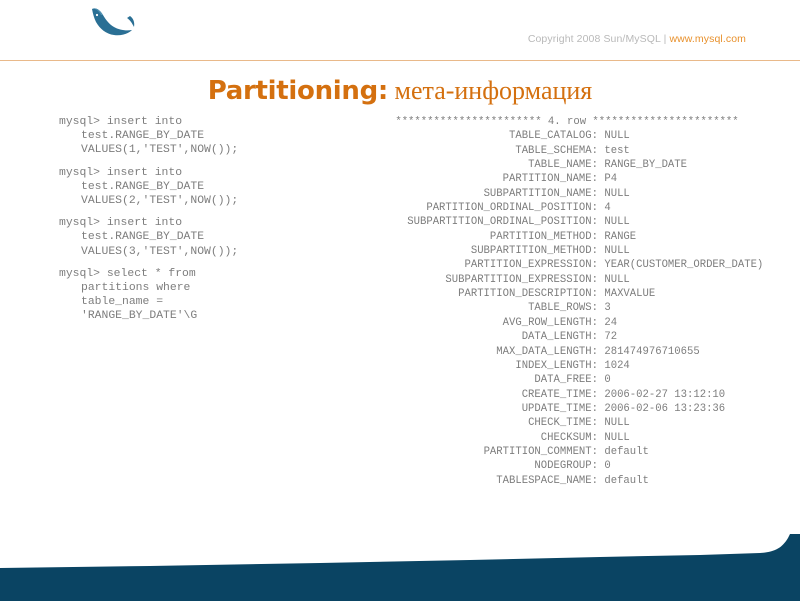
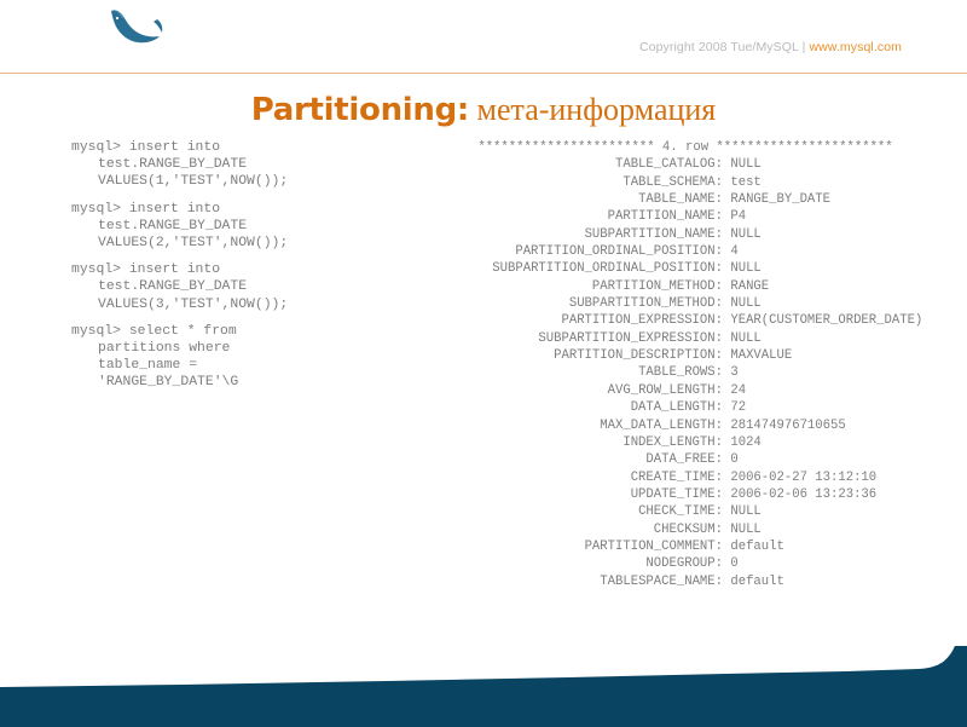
- Copyright 2008 Sun/MySQL | www.mysql.com
+ Copyright 2008 Tue/MySQL | www.mysql.com
  Partitioning: мета-информация
  mysql> insert into
  test.RANGE_BY_DATE
  VALUES(1,'TEST',NOW());
  mysql> insert into
  test.RANGE_BY_DATE
  VALUES(2,'TEST',NOW());
  mysql> insert into
  test.RANGE_BY_DATE
  VALUES(3,'TEST',NOW());
  mysql> select * from
  partitions where
  table_name =
  'RANGE_BY_DATE'\G
  *********************** 4. row ***********************
  TABLE_CATALOG: NULL
  TABLE_SCHEMA: test
  TABLE_NAME: RANGE_BY_DATE
  PARTITION_NAME: P4
  SUBPARTITION_NAME: NULL
  PARTITION_ORDINAL_POSITION: 4
  SUBPARTITION_ORDINAL_POSITION: NULL
  PARTITION_METHOD: RANGE
  SUBPARTITION_METHOD: NULL
  PARTITION_EXPRESSION: YEAR(CUSTOMER_ORDER_DATE)
  SUBPARTITION_EXPRESSION: NULL
  PARTITION_DESCRIPTION: MAXVALUE
  TABLE_ROWS: 3
  AVG_ROW_LENGTH: 24
  DATA_LENGTH: 72
  MAX_DATA_LENGTH: 281474976710655
  INDEX_LENGTH: 1024
  DATA_FREE: 0
  CREATE_TIME: 2006-02-27 13:12:10
  UPDATE_TIME: 2006-02-06 13:23:36
  CHECK_TIME: NULL
  CHECKSUM: NULL
  PARTITION_COMMENT: default
  NODEGROUP: 0
  TABLESPACE_NAME: default
